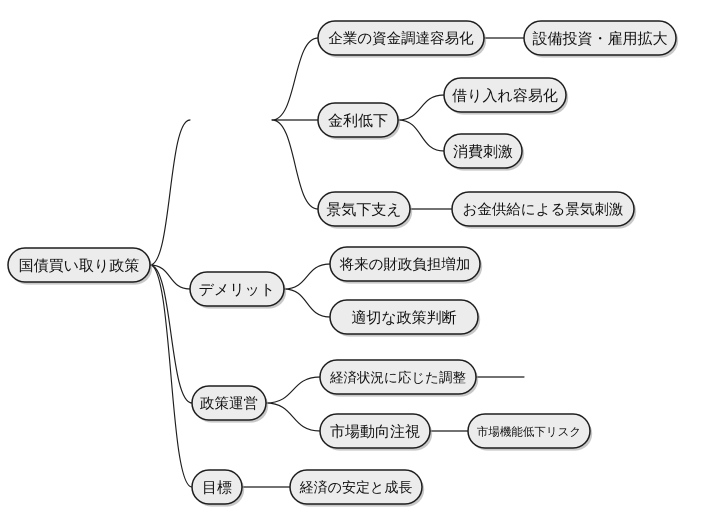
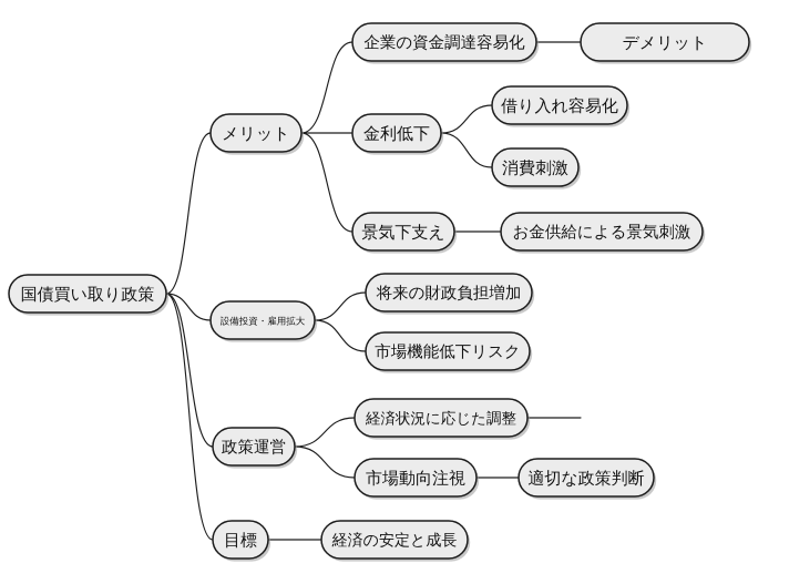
  国債買い取り政策
+ メリット
- デメリット
+ 設備投資・雇用拡大
  政策運営
  目標
  企業の資金調達容易化
  金利低下
  景気下支え
  将来の財政負担増加
- 適切な政策判断
+ 市場機能低下リスク
  経済状況に応じた調整
  市場動向注視
  経済の安定と成長
- 設備投資・雇用拡大
+ デメリット
  借り入れ容易化
  消費刺激
  お金供給による景気刺激
- 市場機能低下リスク
+ 適切な政策判断
